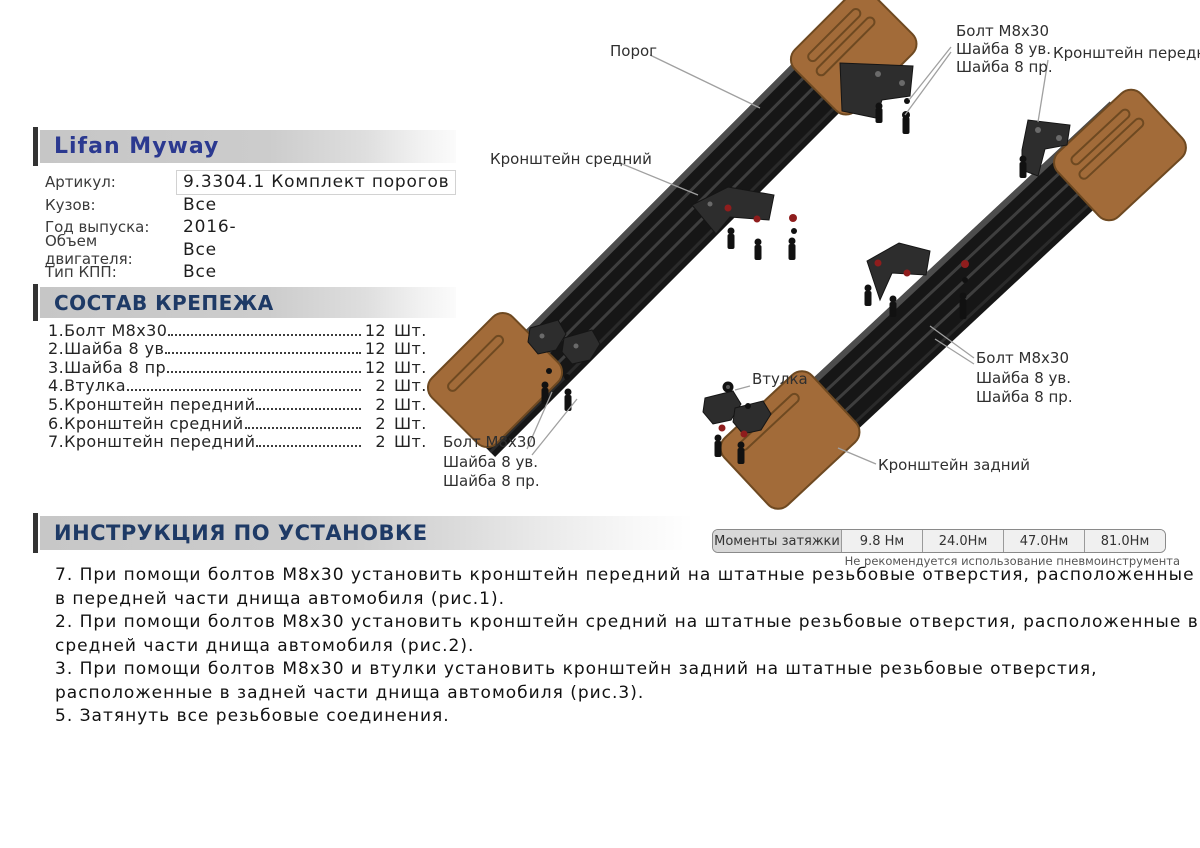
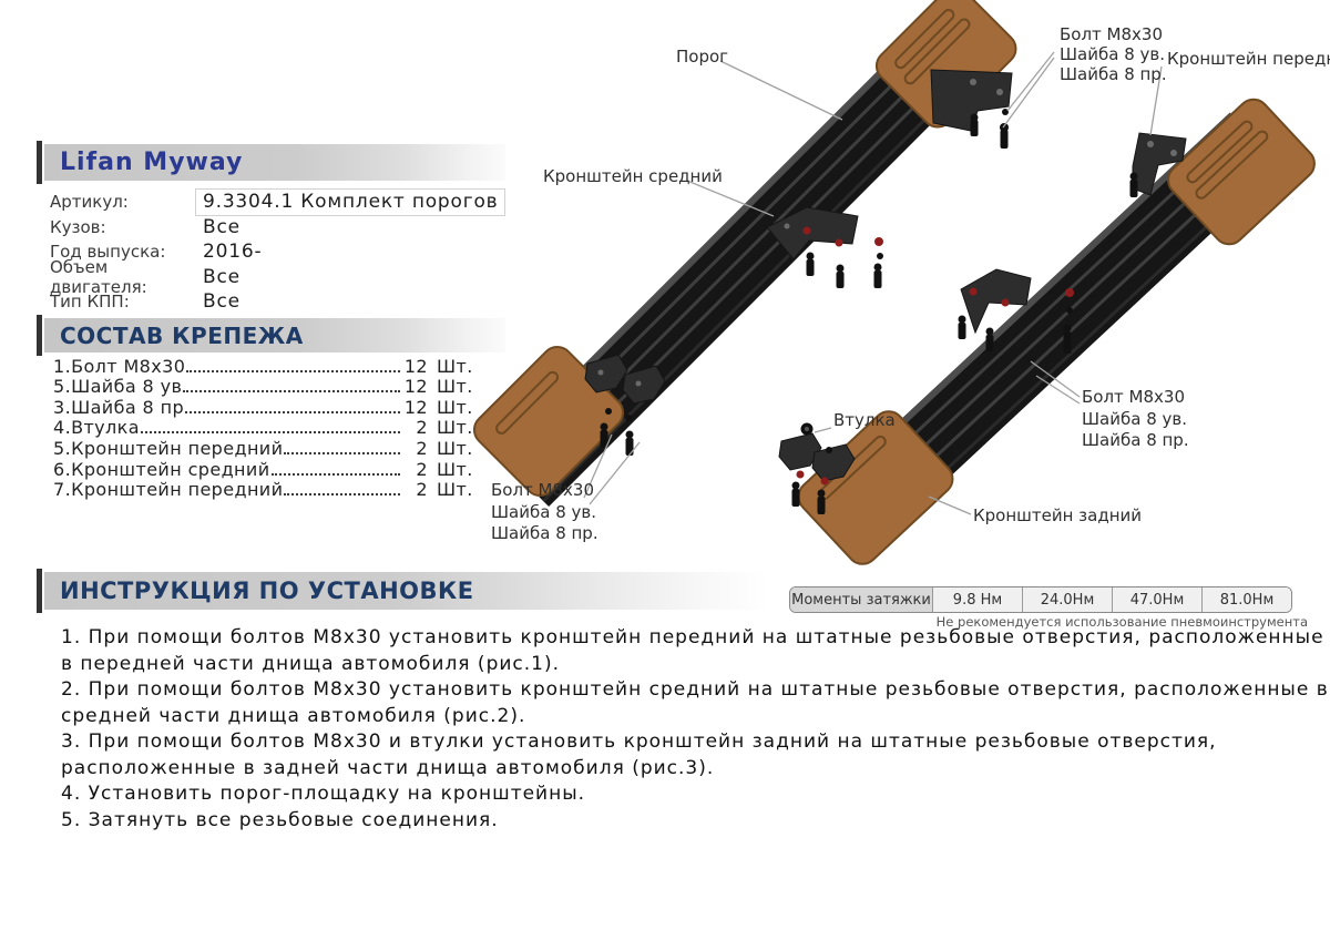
  Lifan Myway
  Артикул:
  9.3304.1 Комплект порогов
  Кузов:
  Все
  Год выпуска:
  2016-
  Объем двигателя:
  Все
  Тип КПП:
  Все
  СОСТАВ КРЕПЕЖА
  1.Болт М8х30
  12
  Шт.
- 2.Шайба 8 ув
+ 5.Шайба 8 ув
  12
  Шт.
  3.Шайба 8 пр
  12
  Шт.
  4.Втулка
  2
  Шт.
  5.Кронштейн передний
  2
  Шт.
  6.Кронштейн средний
  2
  Шт.
  7.Кронштейн передний
  2
  Шт.
  Порог
  Болт М8х30
  Шайба 8 ув.
  Шайба 8 пр.
  Кронштейн перед
  Кронштейн средний
  Втулка
  Болт М8х30
  Шайба 8 ув.
  Шайба 8 пр.
  Болт М8х30
  Шайба 8 ув.
  Шайба 8 пр.
  Кронштейн задний
  ИНСТРУКЦИЯ ПО УСТАНОВКЕ
  Моменты затяжки
  9.8 Нм
  24.0Нм
  47.0Нм
  81.0Нм
  Не рекомендуется использование пневмоинструмента
- 7. При помощи болтов М8х30 установить кронштейн передний на штатные резьбовые отверстия, расположенные в передней части днища автомобиля (рис.1).
+ 1. При помощи болтов М8х30 установить кронштейн передний на штатные резьбовые отверстия, расположенные в передней части днища автомобиля (рис.1).
  2. При помощи болтов М8х30 установить кронштейн средний на штатные резьбовые отверстия, расположенные в средней части днища автомобиля (рис.2).
  3. При помощи болтов М8х30 и втулки установить кронштейн задний на штатные резьбовые отверстия, расположенные в задней части днища автомобиля (рис.3).
+ 4. Установить порог-площадку на кронштейны.
  5. Затянуть все резьбовые соединения.
